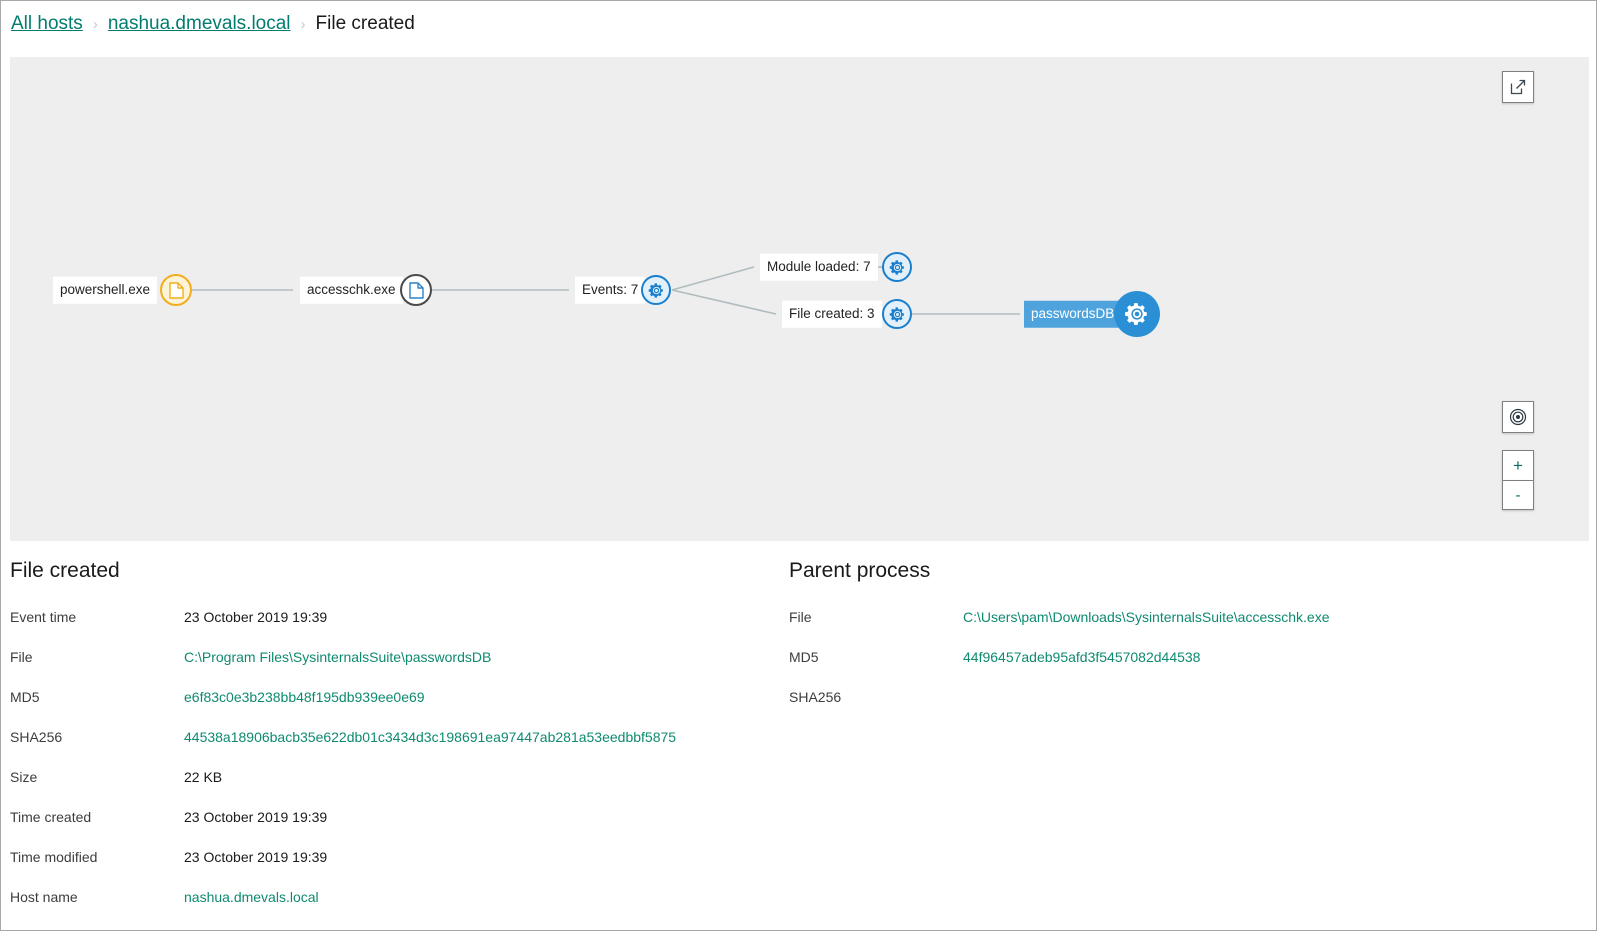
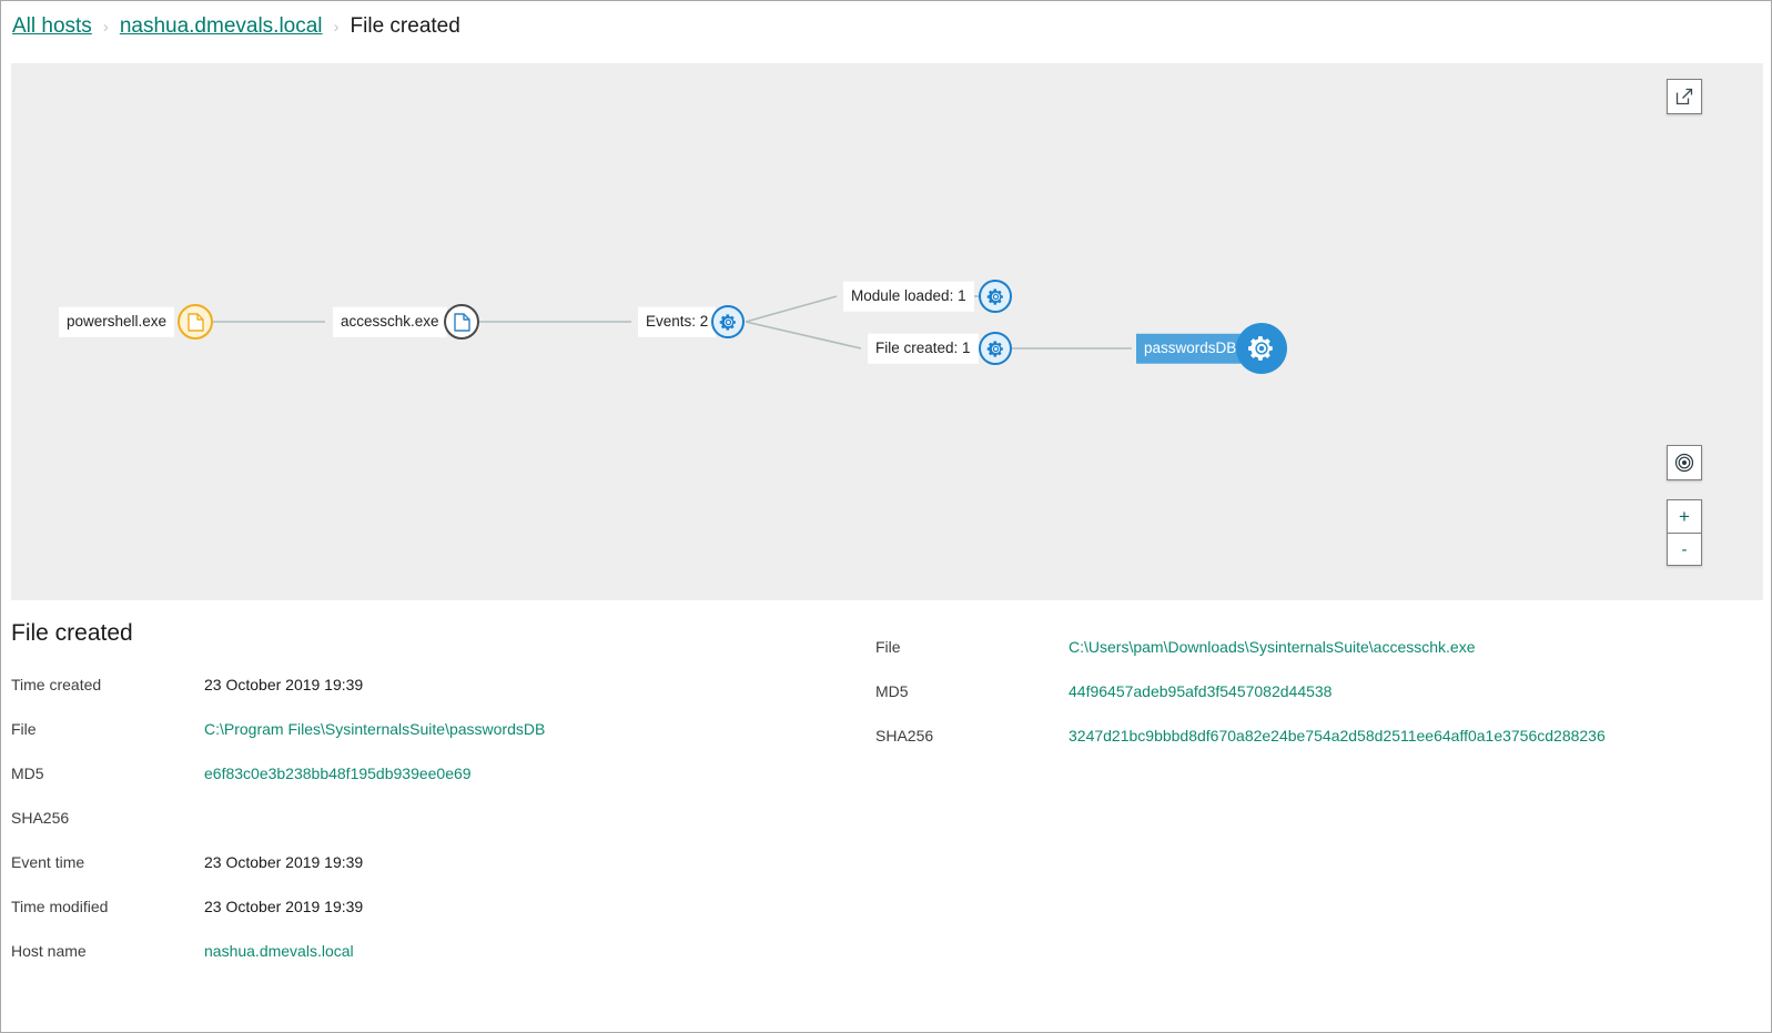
  All hosts
  ›
  nashua.dmevals.local
  ›
  File created
  powershell.exe
  accesschk.exe
- Events: 7
+ Events: 2
- Module loaded: 7
+ Module loaded: 1
- File created: 3
+ File created: 1
  passwordsDB
  +
  -
  File created
- Event time
+ Time created
  23 October 2019 19:39
  File
  C:\Program Files\SysinternalsSuite\passwordsDB
  MD5
  e6f83c0e3b238bb48f195db939ee0e69
  SHA256
- 44538a18906bacb35e622db01c3434d3c198691ea97447ab281a53eedbbf5875
- Size
- 22 KB
- Time created
+ Event time
  23 October 2019 19:39
  Time modified
  23 October 2019 19:39
  Host name
  nashua.dmevals.local
- Parent process
  File
  C:\Users\pam\Downloads\SysinternalsSuite\accesschk.exe
  MD5
  44f96457adeb95afd3f5457082d44538
  SHA256
+ 3247d21bc9bbbd8df670a82e24be754a2d58d2511ee64aff0a1e3756cd288236
